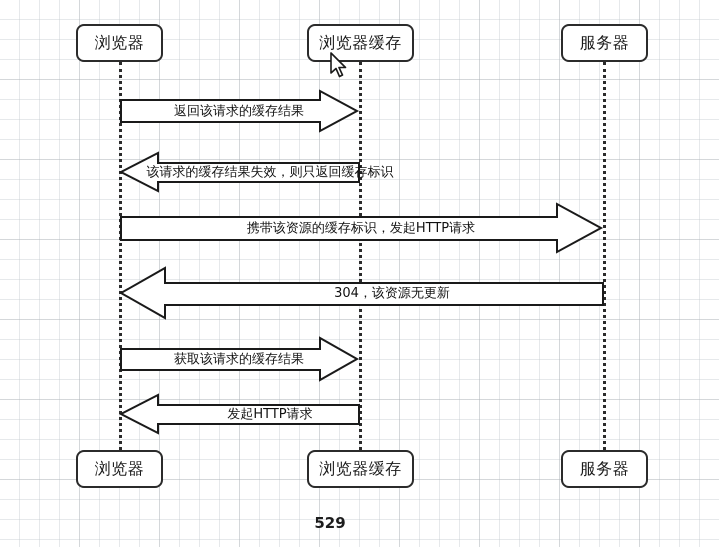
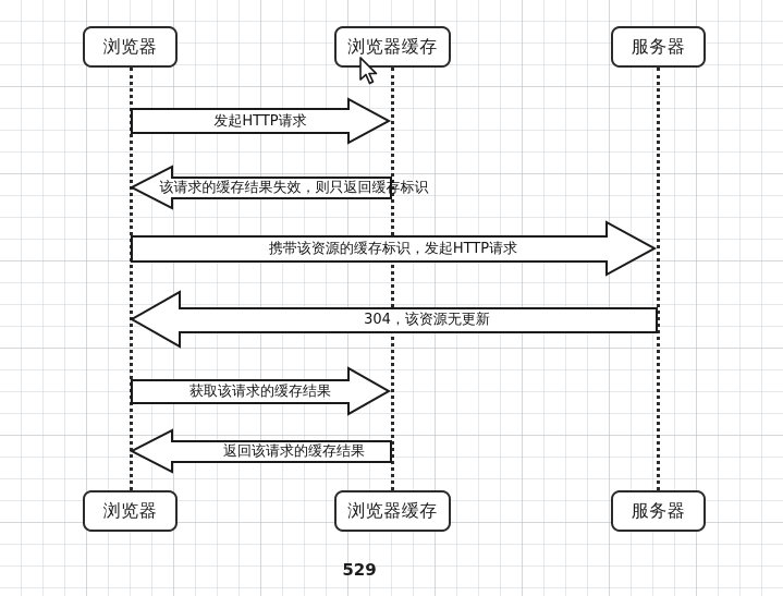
  浏览器
  浏览器缓存
  服务器
- 返回该请求的缓存结果
+ 发起HTTP请求
  该请求的缓存结果失效，则只返回缓存标识
  携带该资源的缓存标识，发起HTTP请求
  304，该资源无更新
  获取该请求的缓存结果
- 发起HTTP请求
+ 返回该请求的缓存结果
  浏览器
  浏览器缓存
  服务器
  529
